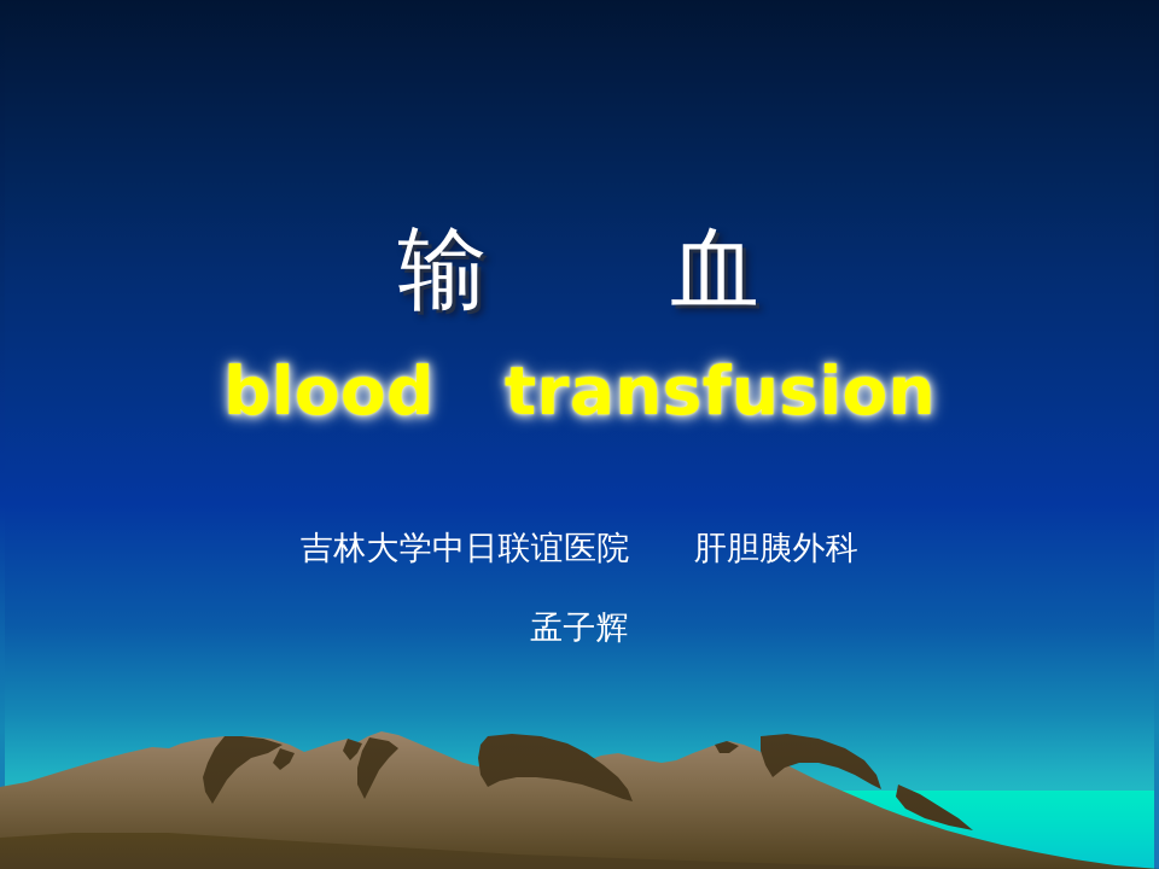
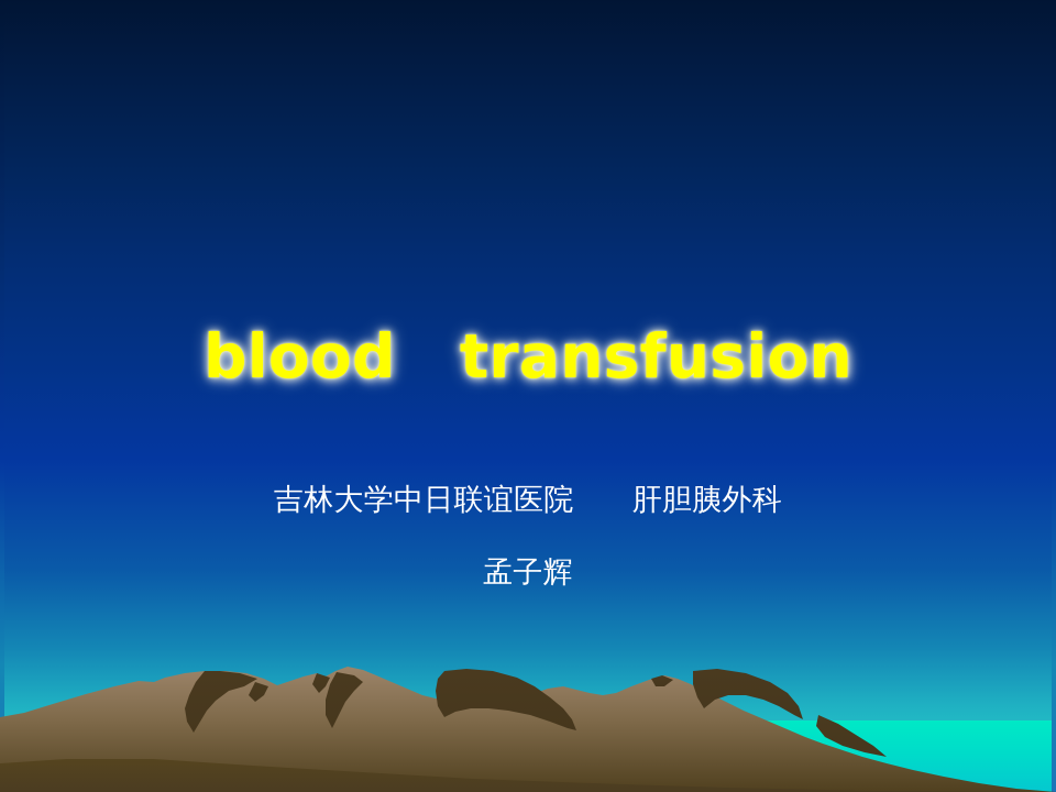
- 输 血
  blood transfusion
  吉林大学中日联谊医院 肝胆胰外科
  孟子辉
